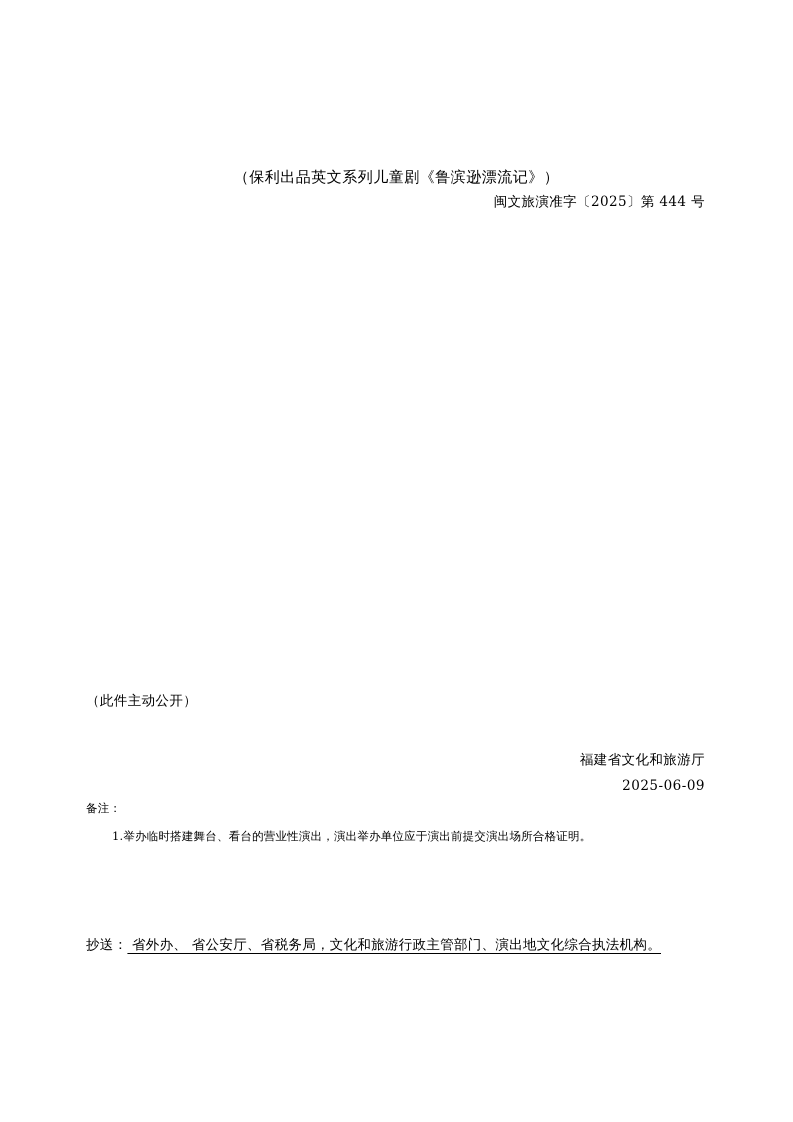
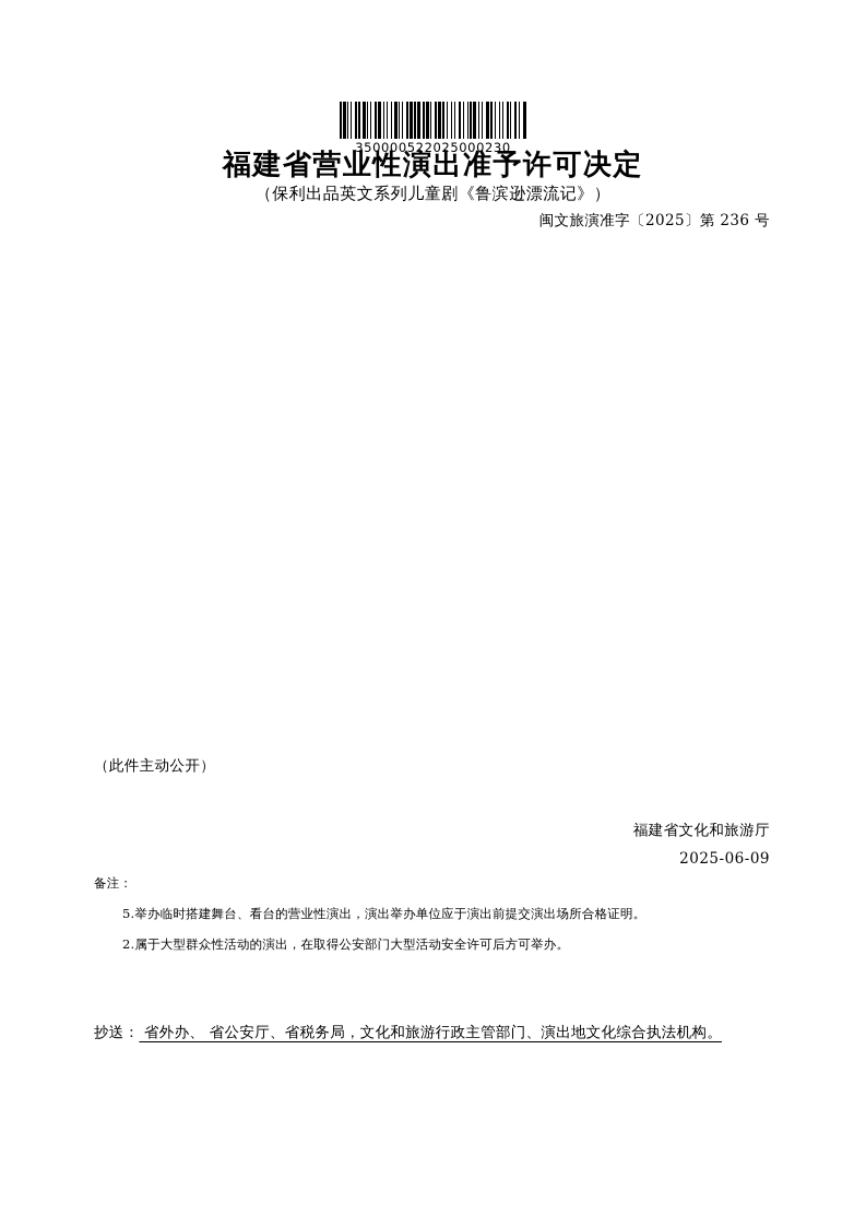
+ 350000522025000230
+ 福建省营业性演出准予许可决定
  （保利出品英文系列儿童剧《鲁滨逊漂流记》）
- 闽文旅演准字〔2025〕第 444 号
+ 闽文旅演准字〔2025〕第 236 号
  （此件主动公开）
  福建省文化和旅游厅
  2025-06-09
  备注：
- 1.举办临时搭建舞台、看台的营业性演出，演出举办单位应于演出前提交演出场所合格证明。
+ 5.举办临时搭建舞台、看台的营业性演出，演出举办单位应于演出前提交演出场所合格证明。
+ 2.属于大型群众性活动的演出，在取得公安部门大型活动安全许可后方可举办。
  抄送： 省外办、 省公安厅、省税务局，文化和旅游行政主管部门、演出地文化综合执法机构。
